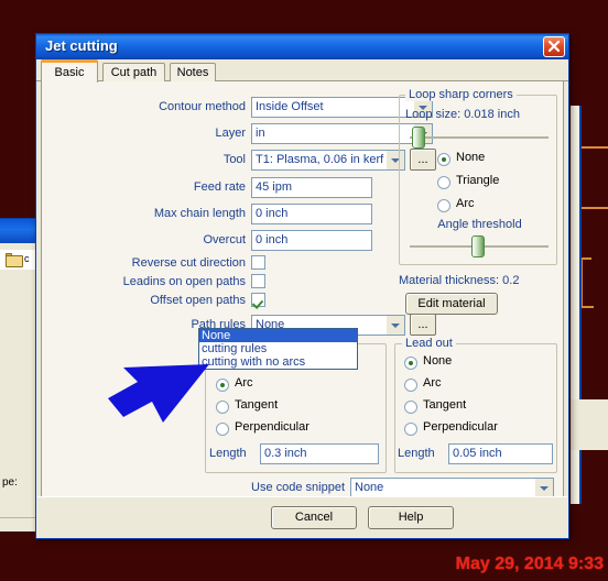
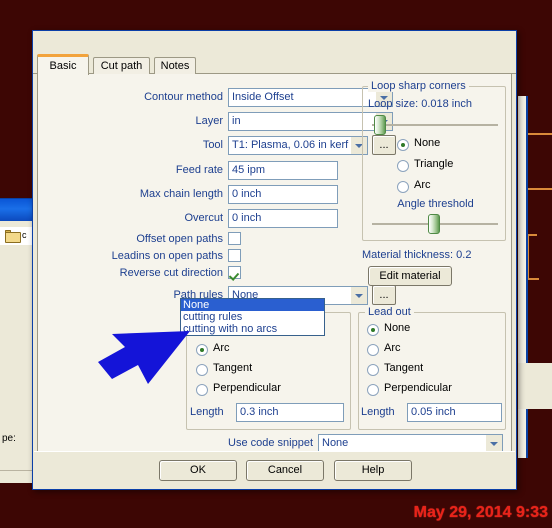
  c
  pe:
- Jet cutting
  Basic
  Cut path
  Notes
  Contour method
  Inside Offset
  Layer
  in
  Tool
  T1: Plasma, 0.06 in kerf
  ...
  Feed rate
  45 ipm
  Max chain length
  0 inch
  Overcut
  0 inch
- Reverse cut direction
+ Offset open paths
  Leadins on open paths
- Offset open paths
+ Reverse cut direction
  Path rules
  None
  ...
  Arc
  Tangent
  Perpendicular
  Length
  0.3 inch
  Lead out
  None
  Arc
  Tangent
  Perpendicular
  Length
  0.05 inch
  Loop sharp corners
  Loop size: 0.018 inch
  None
  Triangle
  Arc
  Angle threshold
  Material thickness: 0.2
  Edit material
  Use code snippet
  None
+ OK
  Cancel
  Help
  None
  cutting rules
  cutting with no arcs
  May 29, 2014 9:33
